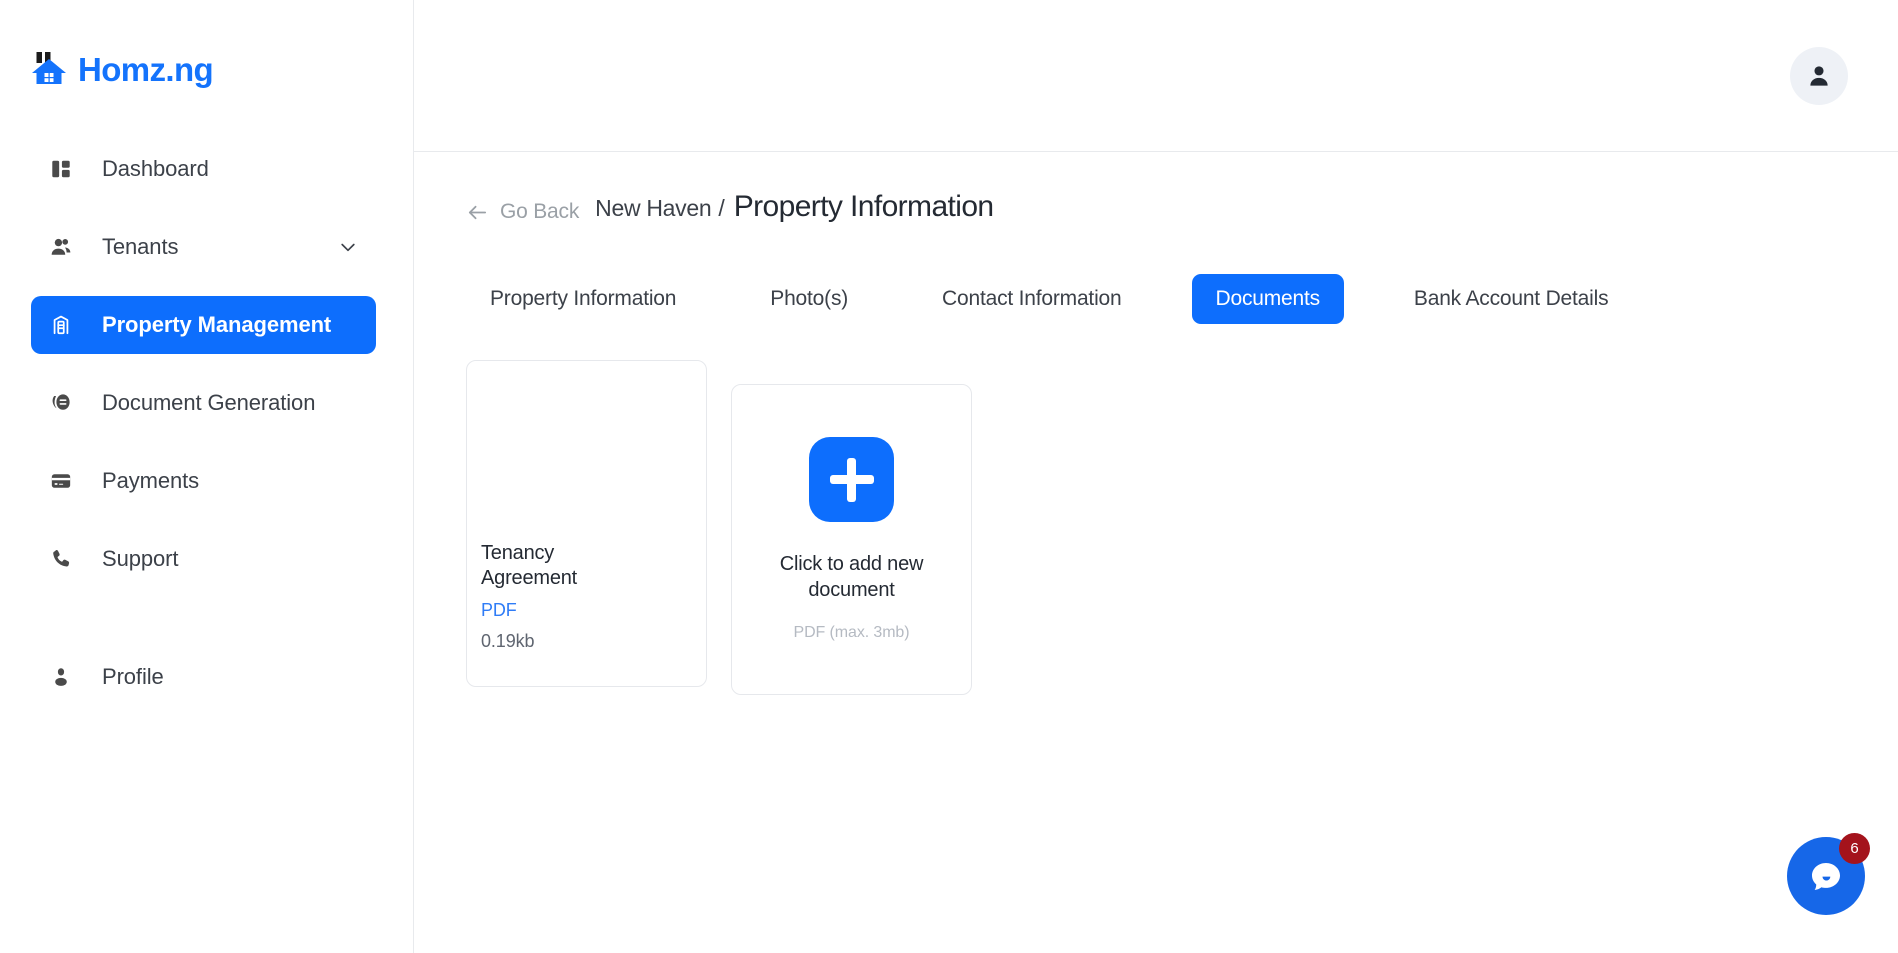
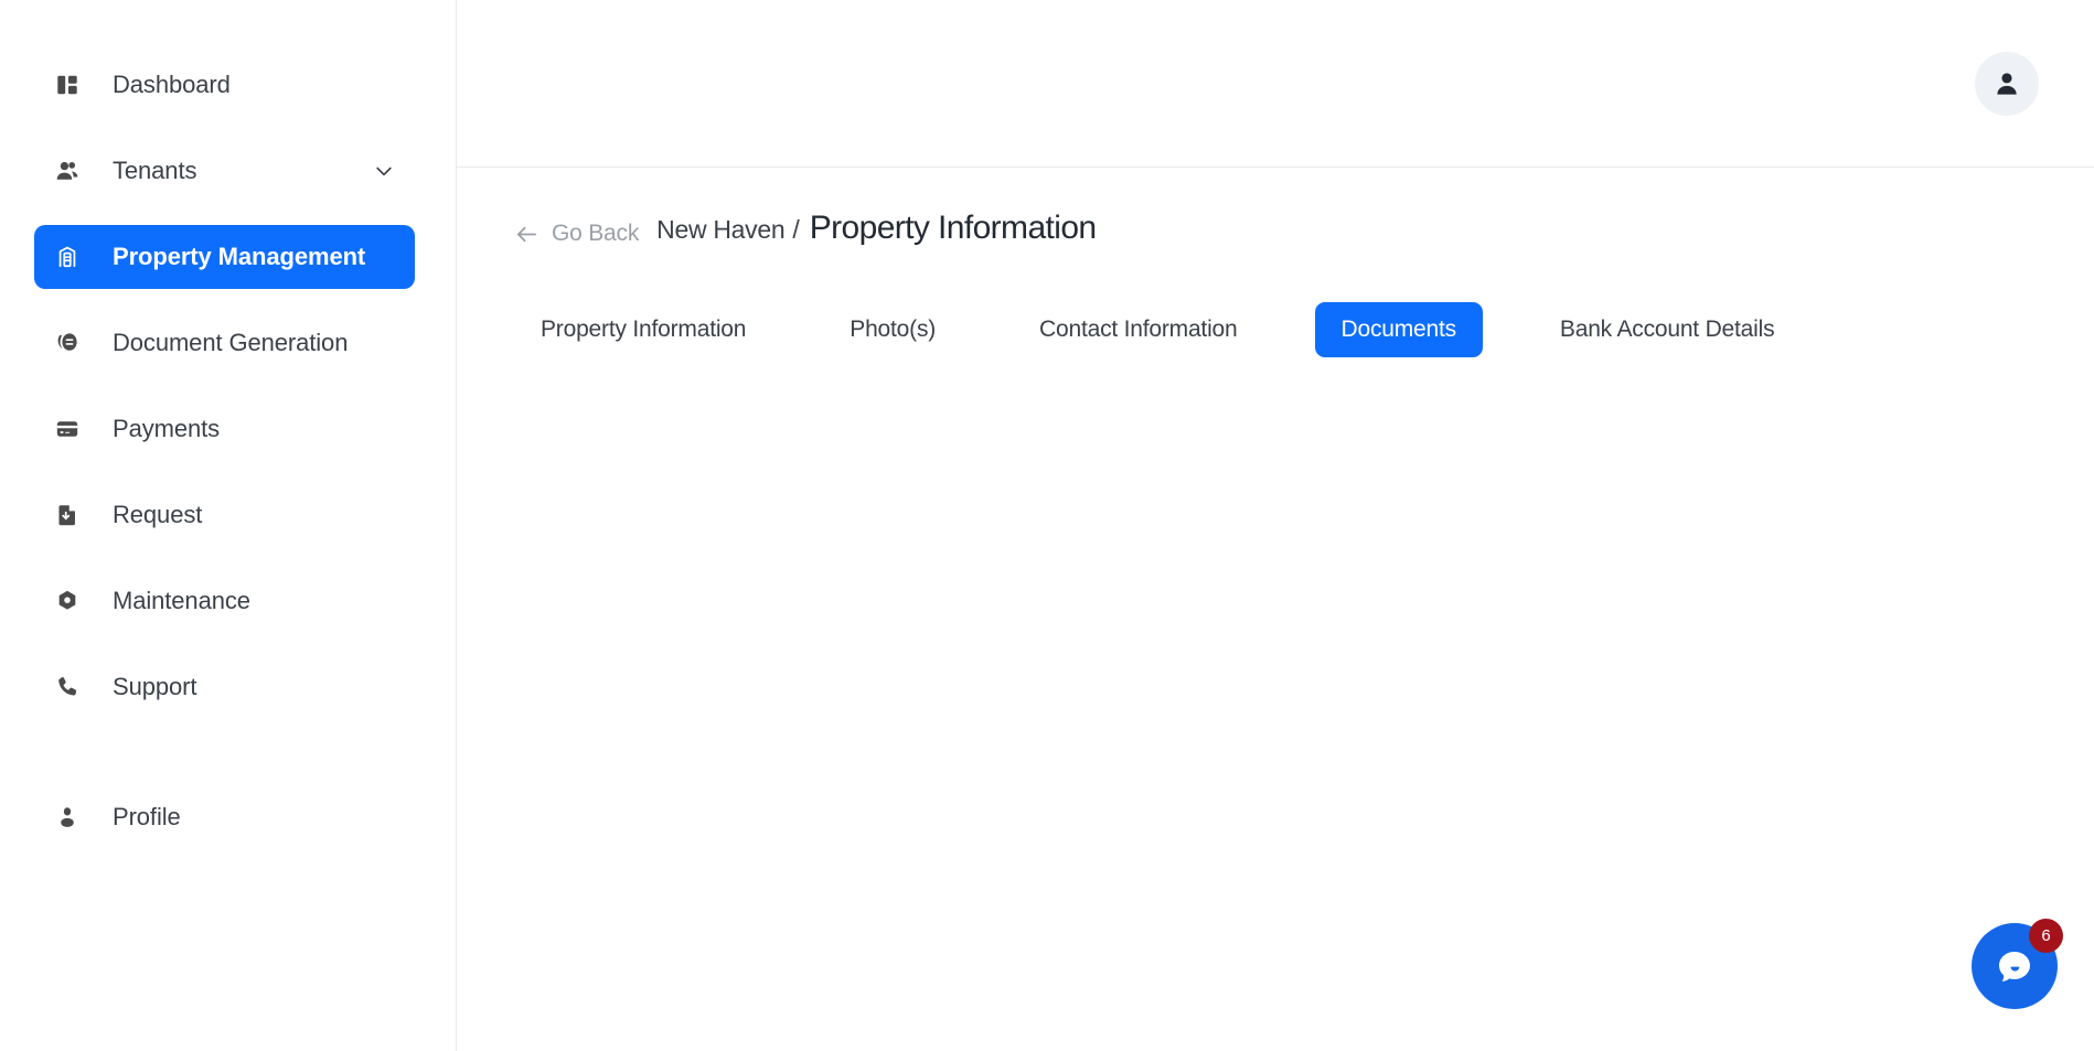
- Homz.ng
  Dashboard
  Tenants
  Property Management
  Document Generation
  Payments
+ Request
+ Maintenance
  Support
  Profile
  Go Back
  New Haven
  /
  Property Information
  Property Information
  Photo(s)
  Contact Information
  Documents
  Bank Account Details
- Tenancy Agreement
- PDF
- 0.19kb
- Click to add new document
- PDF (max. 3mb)
  6
